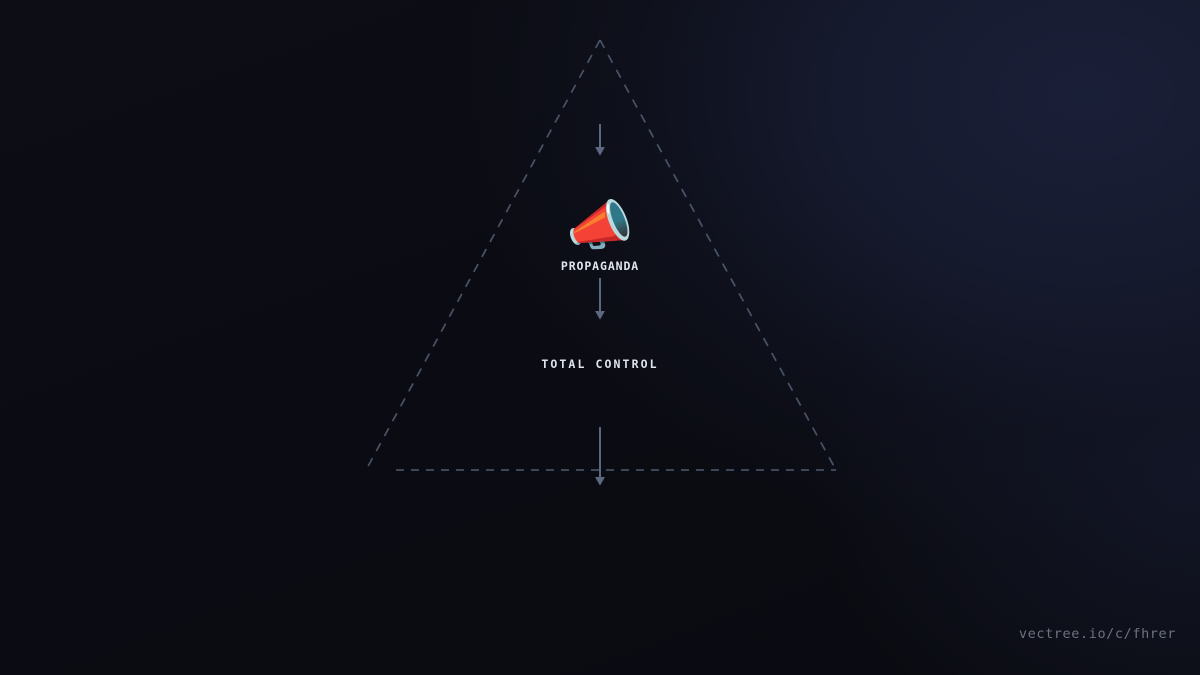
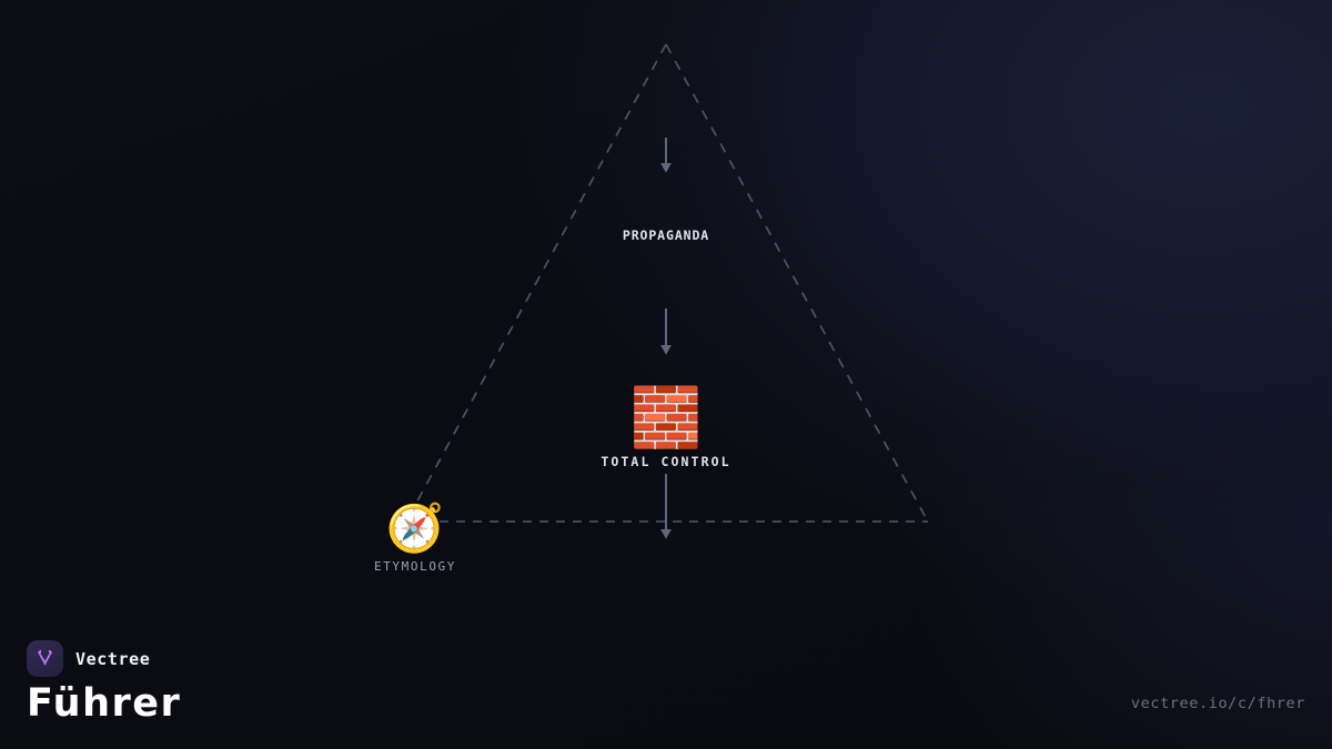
- 📣
  PROPAGANDA
+ 🧱
  TOTAL CONTROL
+ 🧭
+ ETYMOLOGY
+ Vectree
+ Führer
  vectree.io/c/fhrer
